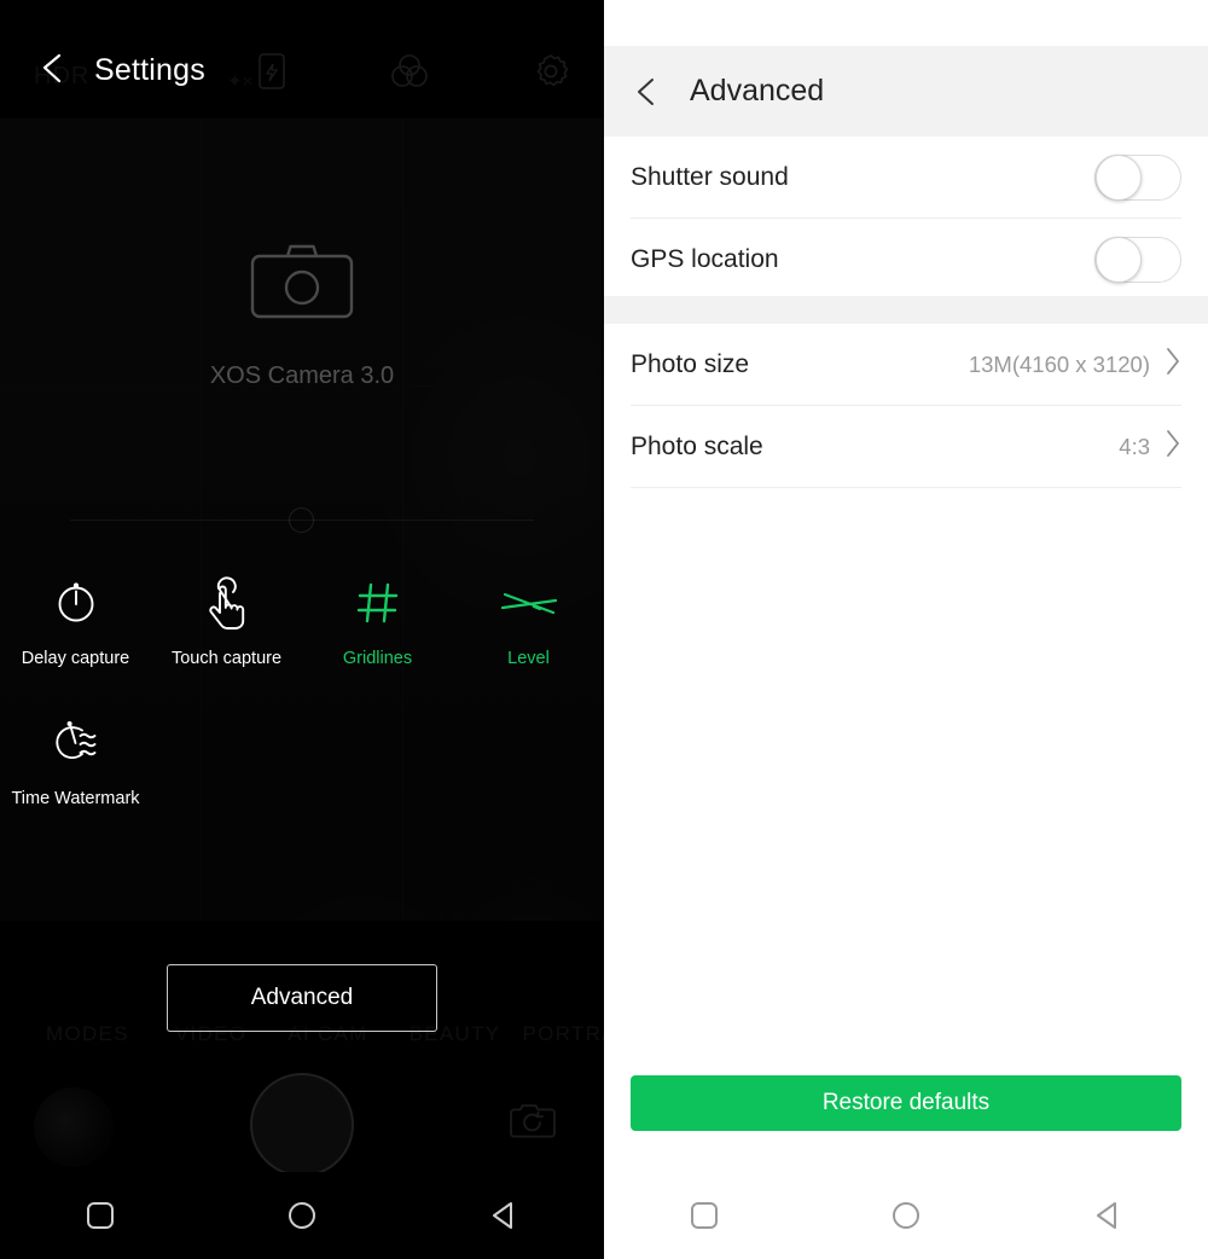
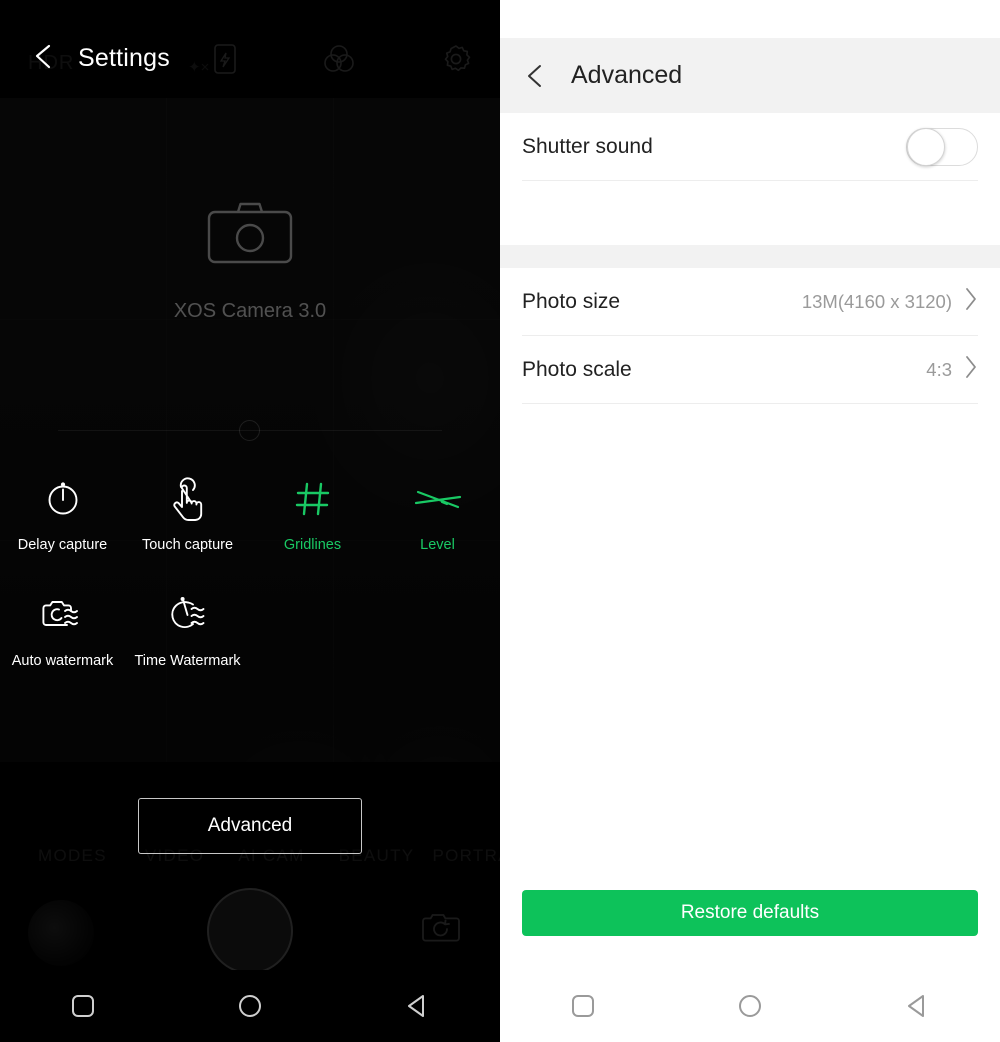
  HDR
  Settings
  XOS Camera 3.0
  Delay capture
  Touch capture
  Gridlines
  Level
+ Auto watermark
  Time Watermark
  Advanced
  VIDEO
  AI CAM
  BEAUTY
  Advanced
  Shutter sound
- GPS location
  Photo size
  13M(4160 x 3120)
  Photo scale
  4:3
  Restore defaults
